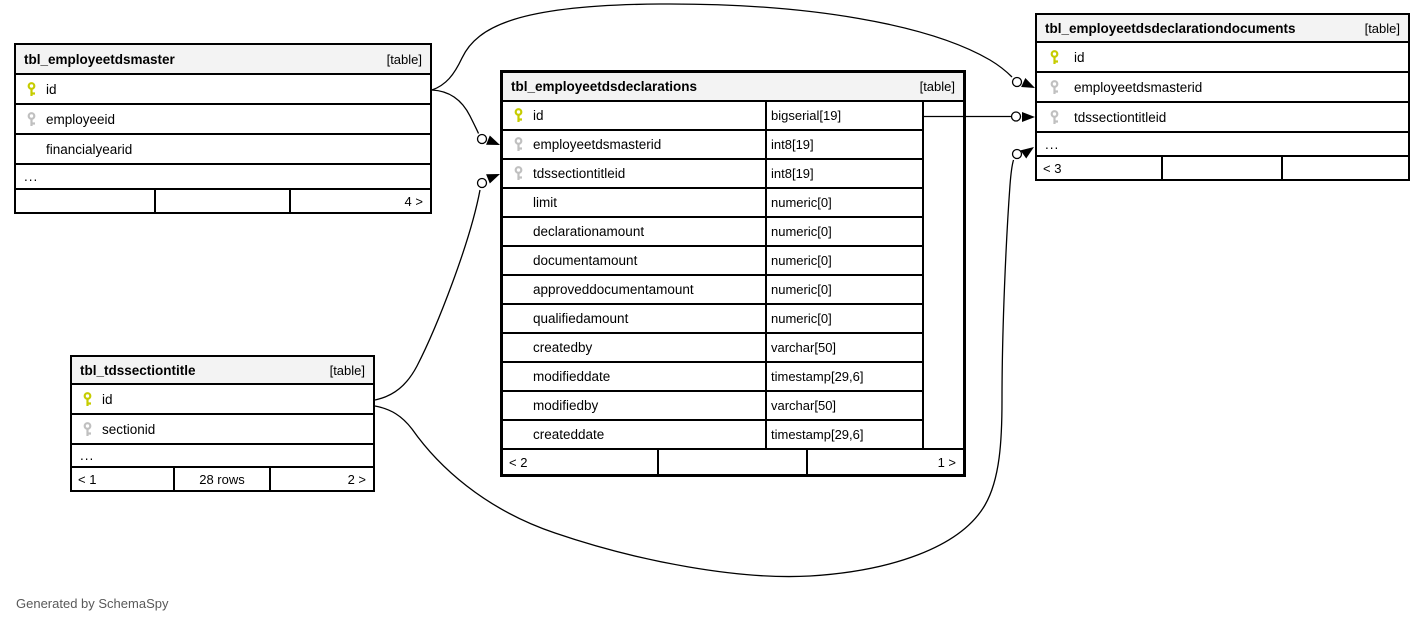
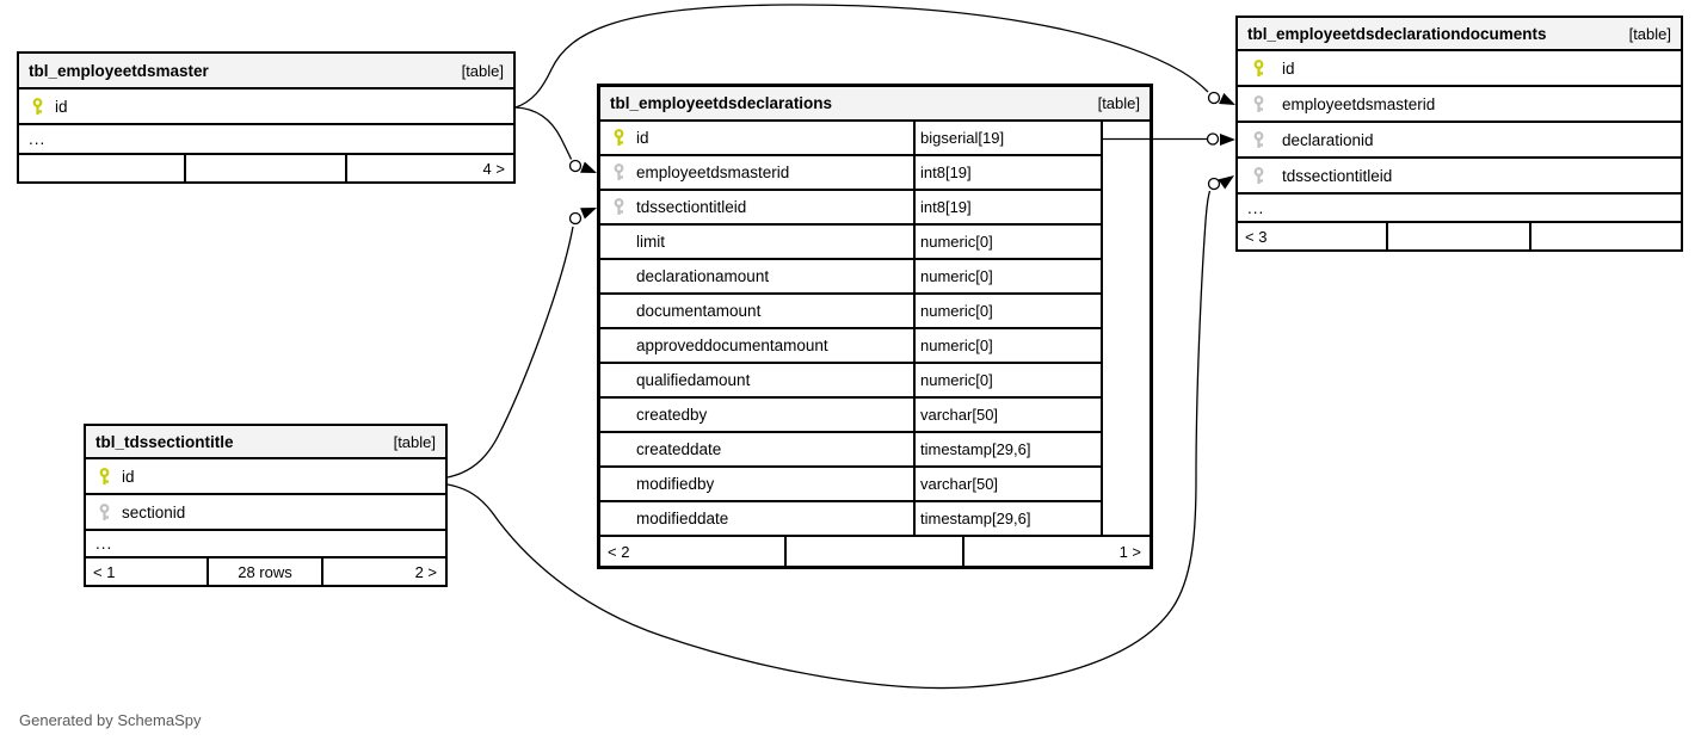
  tbl_employeetdsmaster
  [table]
  id
- employeeid
- financialyearid
  ...
  4 >
  tbl_employeetdsdeclarations
  [table]
  id
  bigserial[19]
  employeetdsmasterid
  int8[19]
  tdssectiontitleid
  int8[19]
  limit
  numeric[0]
  declarationamount
  numeric[0]
  documentamount
  numeric[0]
  approveddocumentamount
  numeric[0]
  qualifiedamount
  numeric[0]
  createdby
  varchar[50]
- modifieddate
+ createddate
  timestamp[29,6]
  modifiedby
  varchar[50]
- createddate
+ modifieddate
  timestamp[29,6]
  < 2
  1 >
  tbl_employeetdsdeclarationdocuments
  [table]
  id
  employeetdsmasterid
+ declarationid
  tdssectiontitleid
  ...
  < 3
  tbl_tdssectiontitle
  [table]
  id
  sectionid
  ...
  < 1
  28 rows
  2 >
  Generated by SchemaSpy
